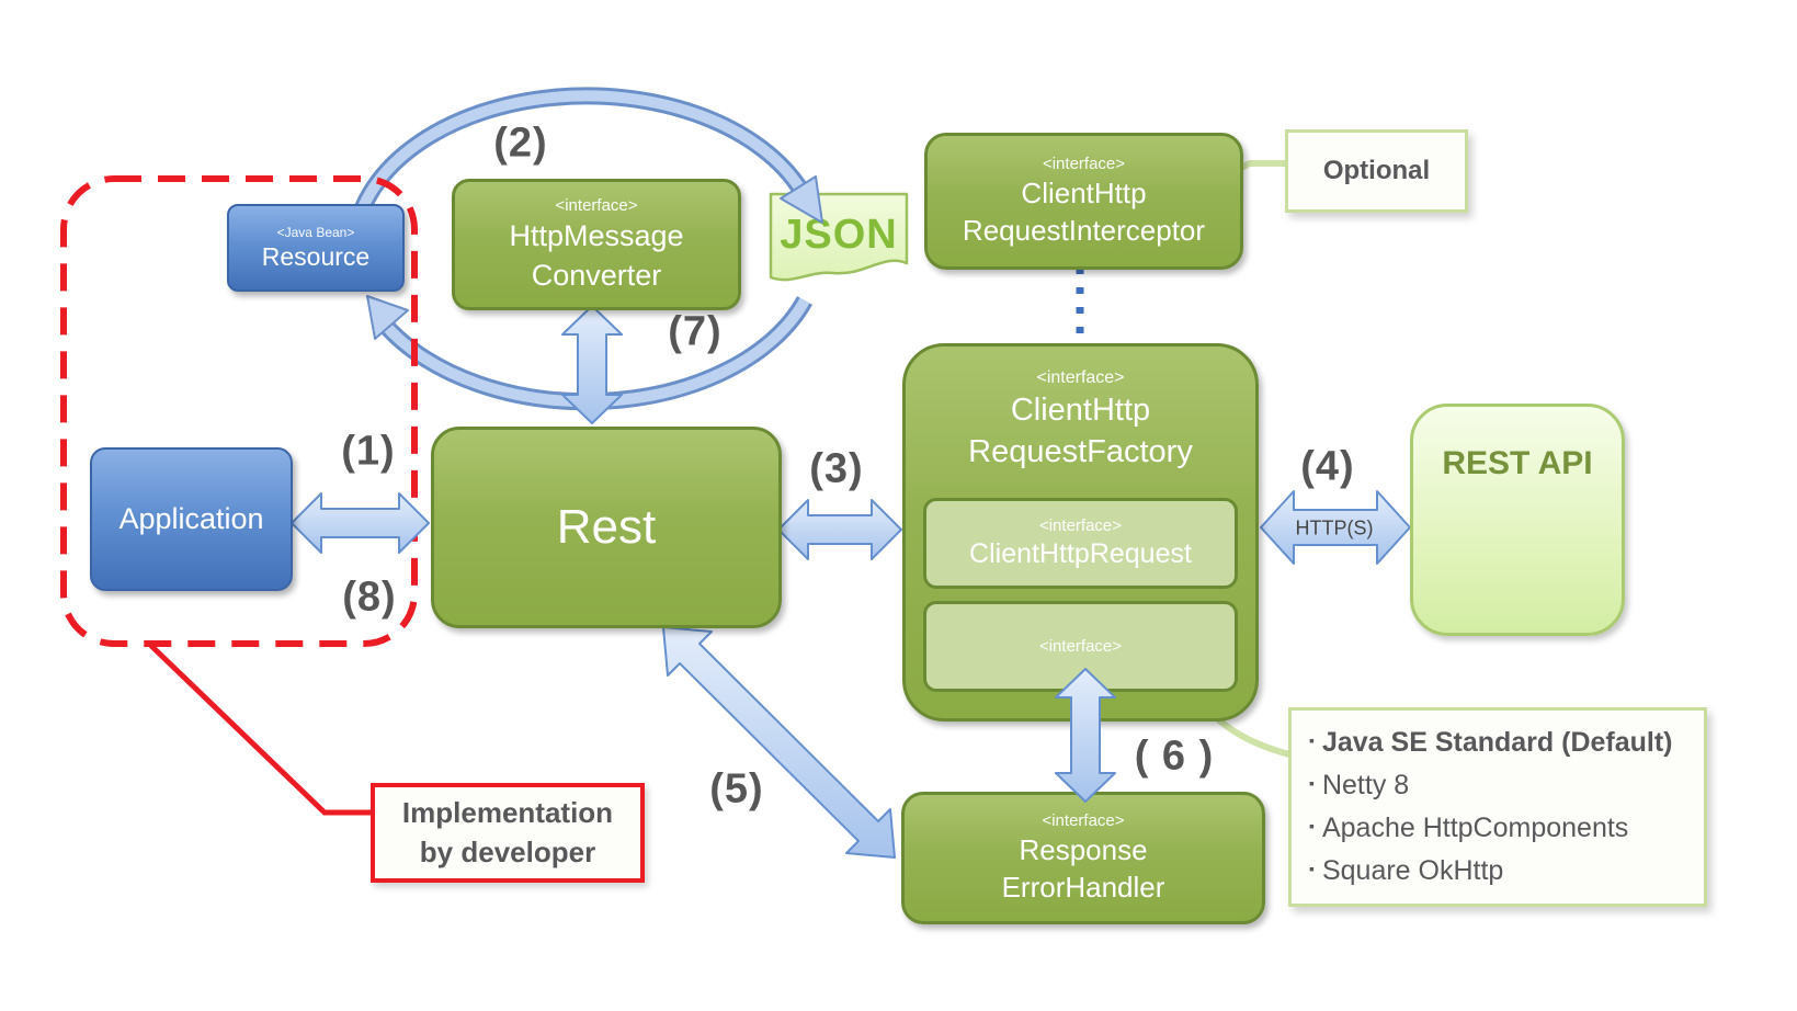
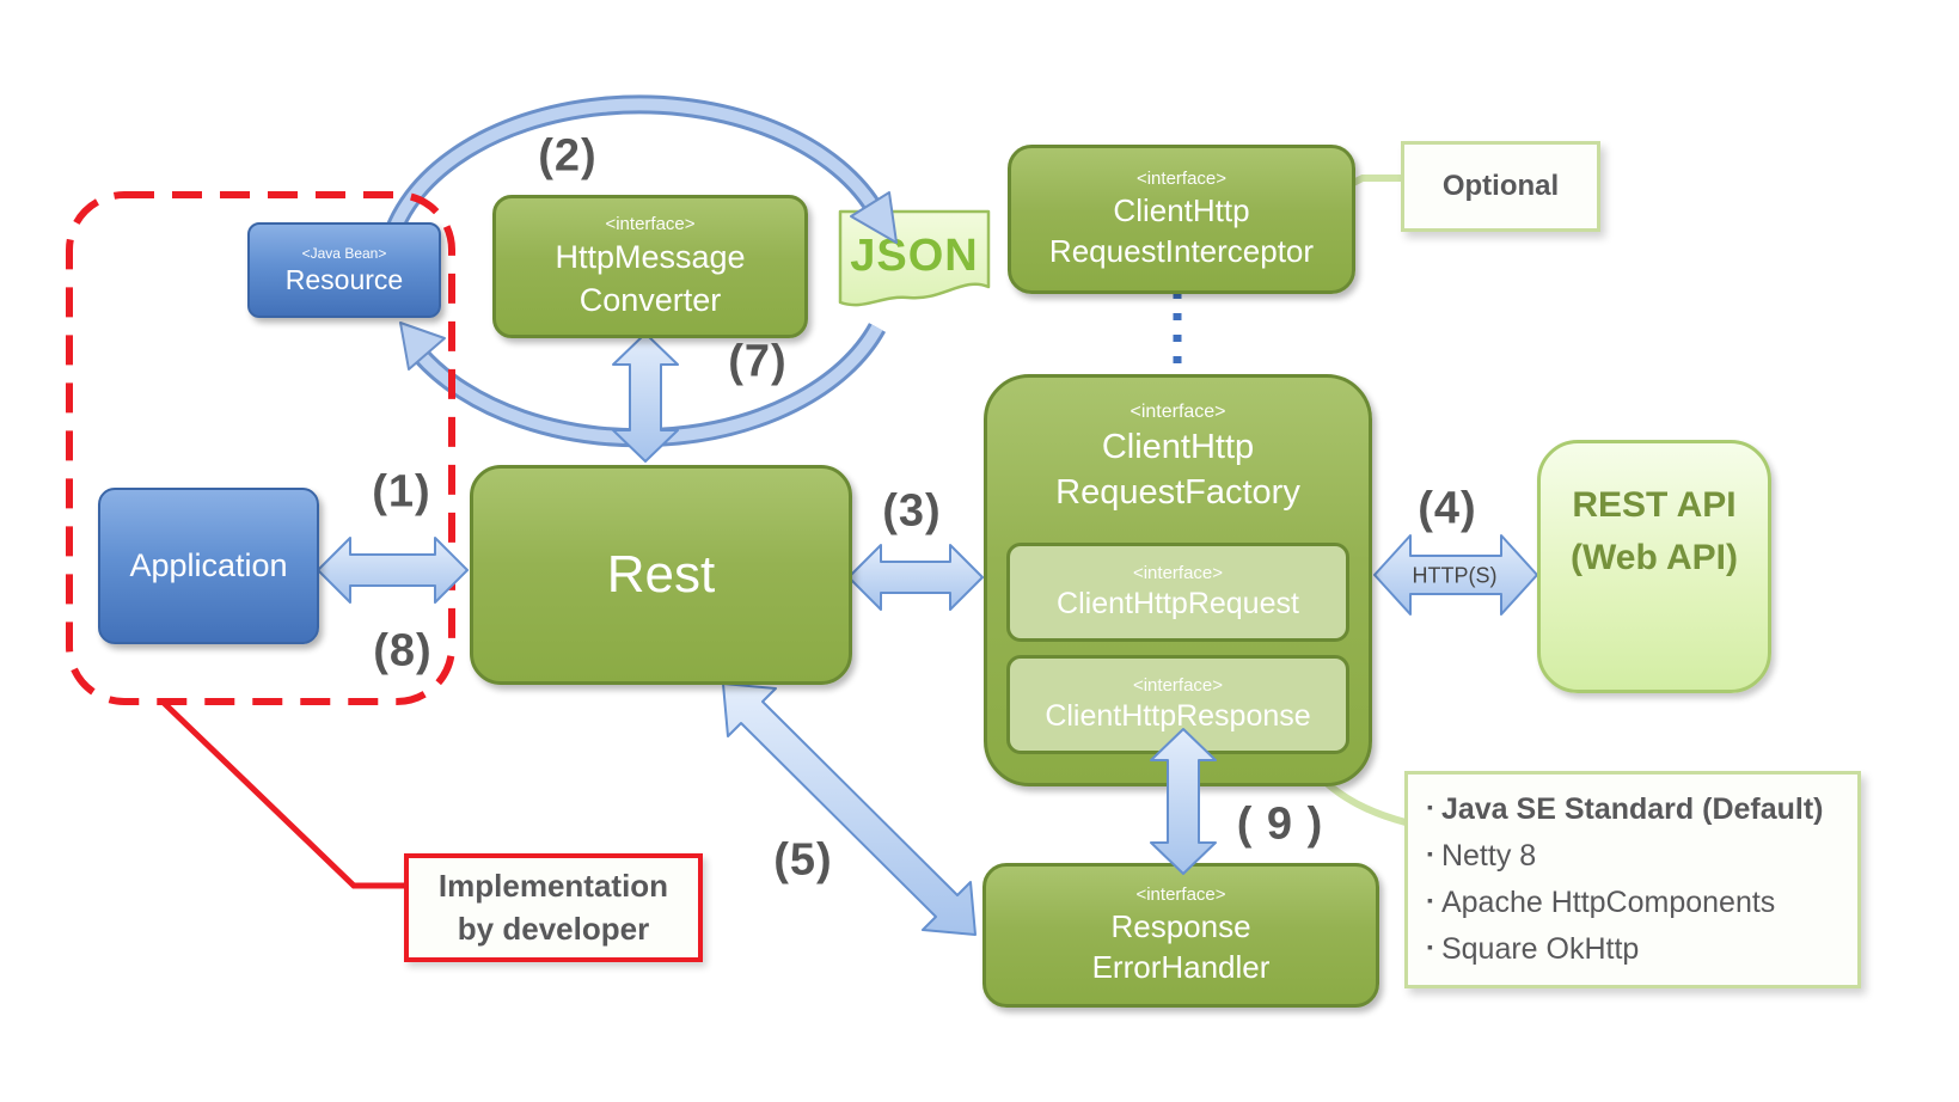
  JSON
  <Java Bean>
  Resource
  Application
  Rest
  <interface>
  HttpMessage
  Converter
  <interface>
  ClientHttp
  RequestInterceptor
  <interface>
  ClientHttp
  RequestFactory
  <interface>
  ClientHttpRequest
  <interface>
+ ClientHttpResponse
  <interface>
  Response
  ErrorHandler
  REST API
+ (Web API)
  Optional
  ▪
  Java SE Standard (Default)
  ▪
  Netty 8
  ▪
  Apache HttpComponents
  ▪
  Square OkHttp
  Implementation
  by developer
  (1)
  (2)
  (3)
  (4)
  (5)
- ( 6 )
+ ( 9 )
  (7)
  (8)
  HTTP(S)
